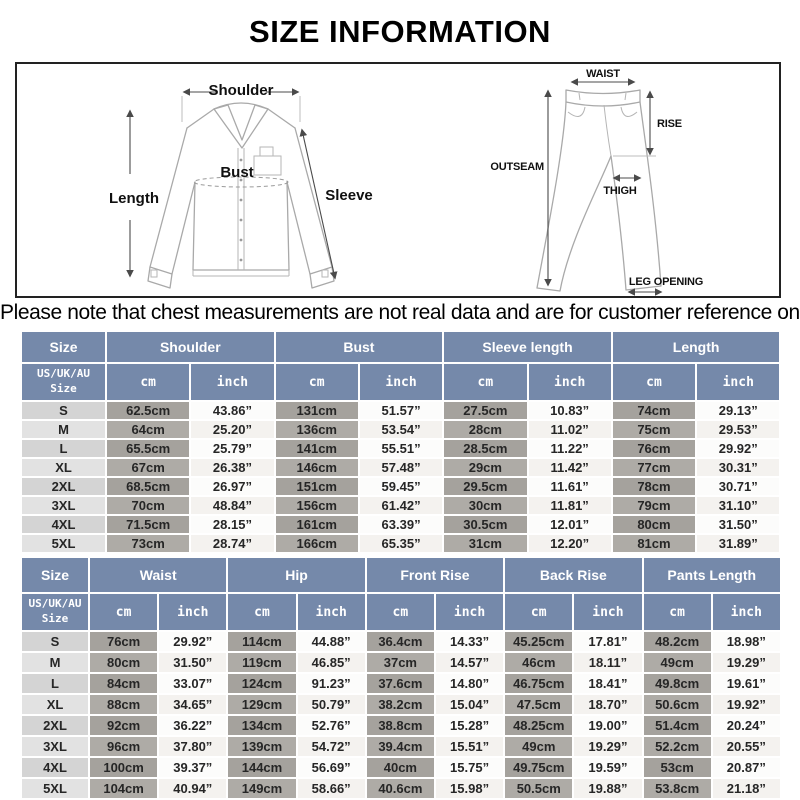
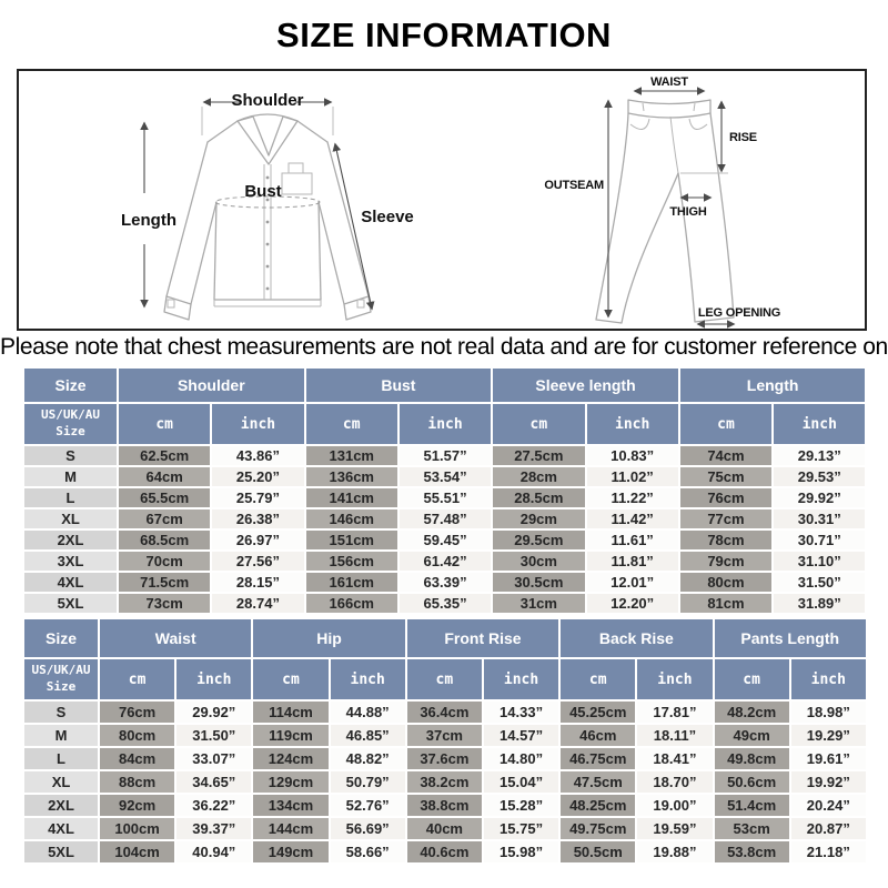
  SIZE INFORMATION
  Shoulder
  Length
  Bust
  Sleeve
  WAIST
  RISE
  OUTSEAM
  THIGH
  LEG OPENING
  Please note that chest measurements are not real data and are for customer reference on
  Size	Shoulder	Bust	Sleeve length	Length
  US/UK/AU Size	cm	inch	cm	inch	cm	inch	cm	inch
  S	62.5cm	43.86”	131cm	51.57”	27.5cm	10.83”	74cm	29.13”
  M	64cm	25.20”	136cm	53.54”	28cm	11.02”	75cm	29.53”
  L	65.5cm	25.79”	141cm	55.51”	28.5cm	11.22”	76cm	29.92”
  XL	67cm	26.38”	146cm	57.48”	29cm	11.42”	77cm	30.31”
  2XL	68.5cm	26.97”	151cm	59.45”	29.5cm	11.61”	78cm	30.71”
- 3XL	70cm	48.84”	156cm	61.42”	30cm	11.81”	79cm	31.10”
+ 3XL	70cm	27.56”	156cm	61.42”	30cm	11.81”	79cm	31.10”
  4XL	71.5cm	28.15”	161cm	63.39”	30.5cm	12.01”	80cm	31.50”
  5XL	73cm	28.74”	166cm	65.35”	31cm	12.20”	81cm	31.89”
  Size	Waist	Hip	Front Rise	Back Rise	Pants Length
  US/UK/AU Size	cm	inch	cm	inch	cm	inch	cm	inch	cm	inch
  S	76cm	29.92”	114cm	44.88”	36.4cm	14.33”	45.25cm	17.81”	48.2cm	18.98”
  M	80cm	31.50”	119cm	46.85”	37cm	14.57”	46cm	18.11”	49cm	19.29”
- L	84cm	33.07”	124cm	91.23”	37.6cm	14.80”	46.75cm	18.41”	49.8cm	19.61”
+ L	84cm	33.07”	124cm	48.82”	37.6cm	14.80”	46.75cm	18.41”	49.8cm	19.61”
  XL	88cm	34.65”	129cm	50.79”	38.2cm	15.04”	47.5cm	18.70”	50.6cm	19.92”
  2XL	92cm	36.22”	134cm	52.76”	38.8cm	15.28”	48.25cm	19.00”	51.4cm	20.24”
- 3XL	96cm	37.80”	139cm	54.72”	39.4cm	15.51”	49cm	19.29”	52.2cm	20.55”
  4XL	100cm	39.37”	144cm	56.69”	40cm	15.75”	49.75cm	19.59”	53cm	20.87”
  5XL	104cm	40.94”	149cm	58.66”	40.6cm	15.98”	50.5cm	19.88”	53.8cm	21.18”
